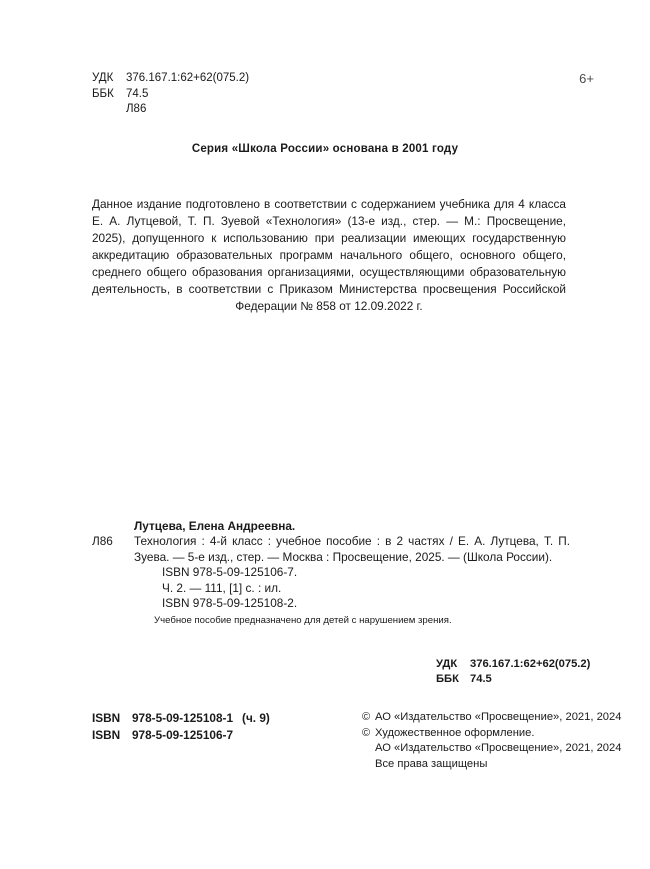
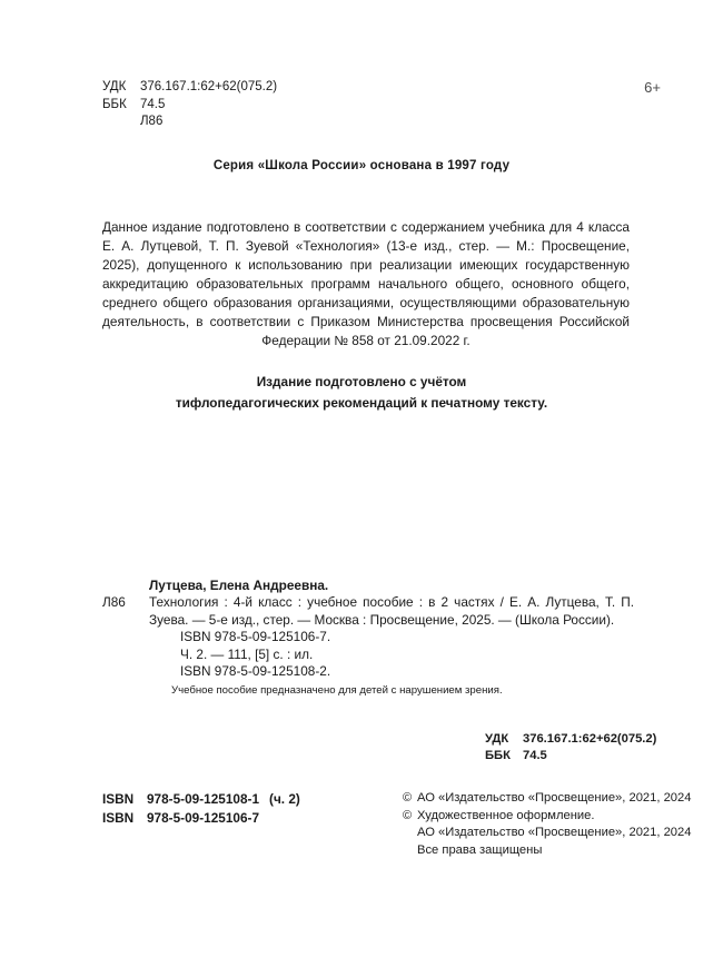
  УДК 376.167.1:62+62(075.2)
  ББК 74.5
  Л86
  6+
- Серия «Школа России» основана в 2001 году
+ Серия «Школа России» основана в 1997 году
- Данное издание подготовлено в соответствии с содержанием учебника для 4 класса Е. А. Лутцевой, Т. П. Зуевой «Технология» (13-е изд., стер. — М.: Просвещение, 2025), допущенного к использованию при реализации имеющих государственную аккредитацию образовательных программ начального общего, основного общего, среднего общего образования организациями, осуществляющими образовательную деятельность, в соответствии с Приказом Министерства просвещения Российской Федерации № 858 от 12.09.2022 г.
+ Данное издание подготовлено в соответствии с содержанием учебника для 4 класса Е. А. Лутцевой, Т. П. Зуевой «Технология» (13-е изд., стер. — М.: Просвещение, 2025), допущенного к использованию при реализации имеющих государственную аккредитацию образовательных программ начального общего, основного общего, среднего общего образования организациями, осуществляющими образовательную деятельность, в соответствии с Приказом Министерства просвещения Российской Федерации № 858 от 21.09.2022 г.
+ Издание подготовлено с учётом
+ тифлопедагогических рекомендаций к печатному тексту.
  Лутцева, Елена Андреевна.
  Л86
  Технология : 4-й класс : учебное пособие : в 2 частях / Е. А. Лутцева, Т. П. Зуева. — 5-е изд., стер. — Москва : Просвещение, 2025. — (Школа России).
  ISBN 978-5-09-125106-7.
- Ч. 2. — 111, [1] с. : ил.
+ Ч. 2. — 111, [5] с. : ил.
  ISBN 978-5-09-125108-2.
  Учебное пособие предназначено для детей с нарушением зрения.
  УДК 376.167.1:62+62(075.2)
  ББК 74.5
- ISBN 978-5-09-125108-1 (ч. 9)
+ ISBN 978-5-09-125108-1 (ч. 2)
  ISBN 978-5-09-125106-7
  © АО «Издательство «Просвещение», 2021, 2024
  © Художественное оформление.
  АО «Издательство «Просвещение», 2021, 2024
  Все права защищены
